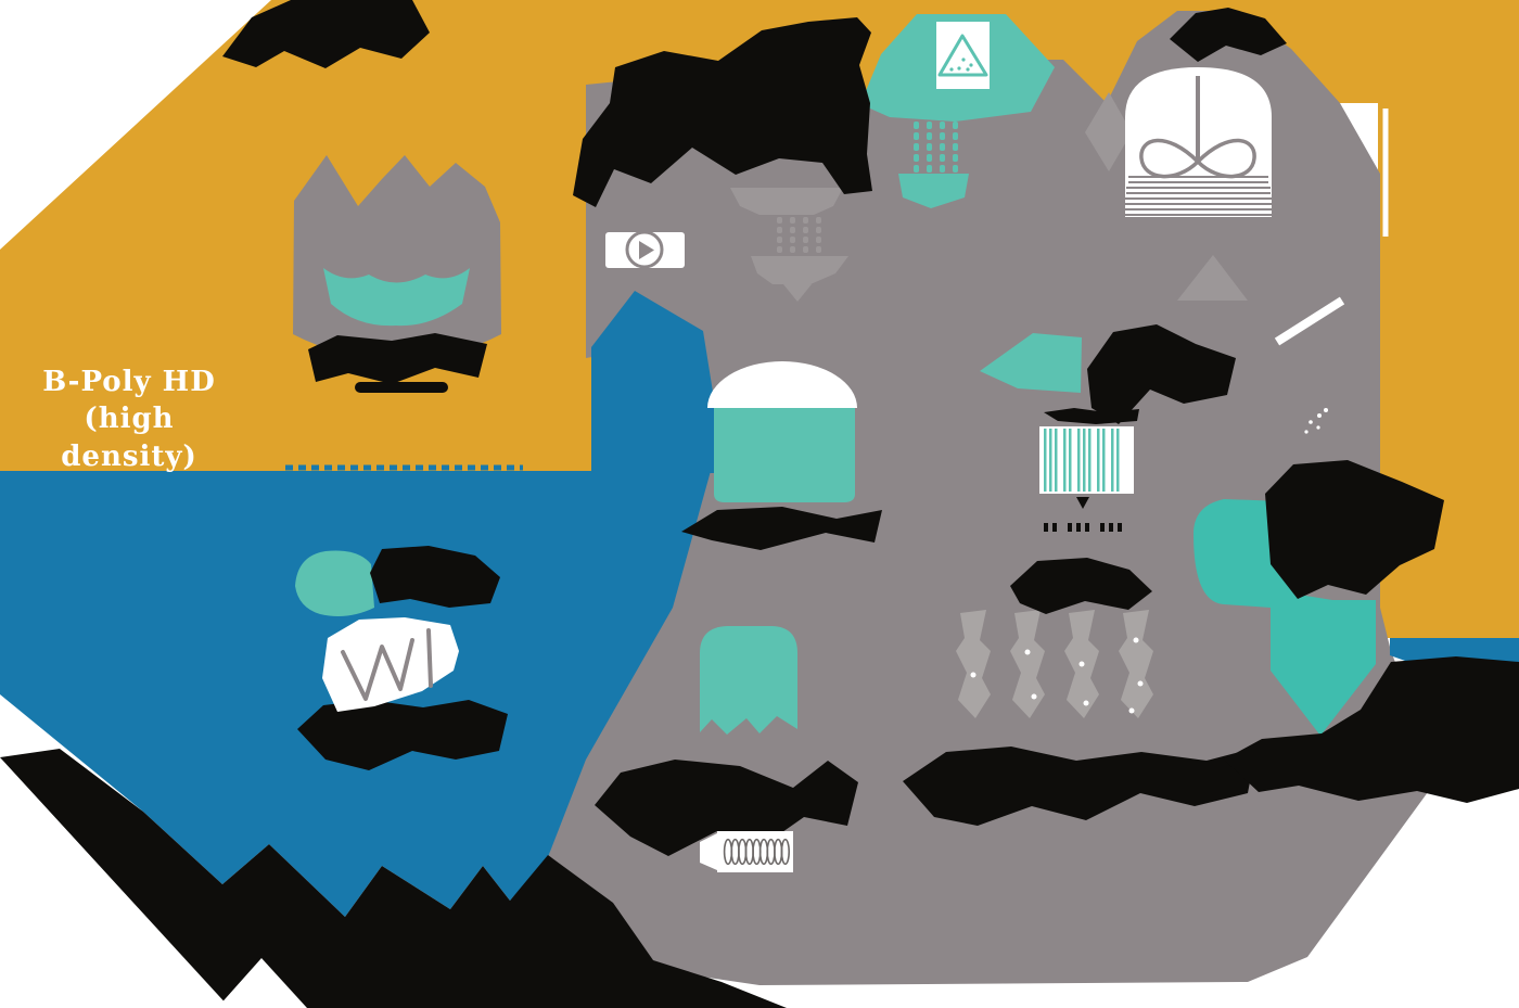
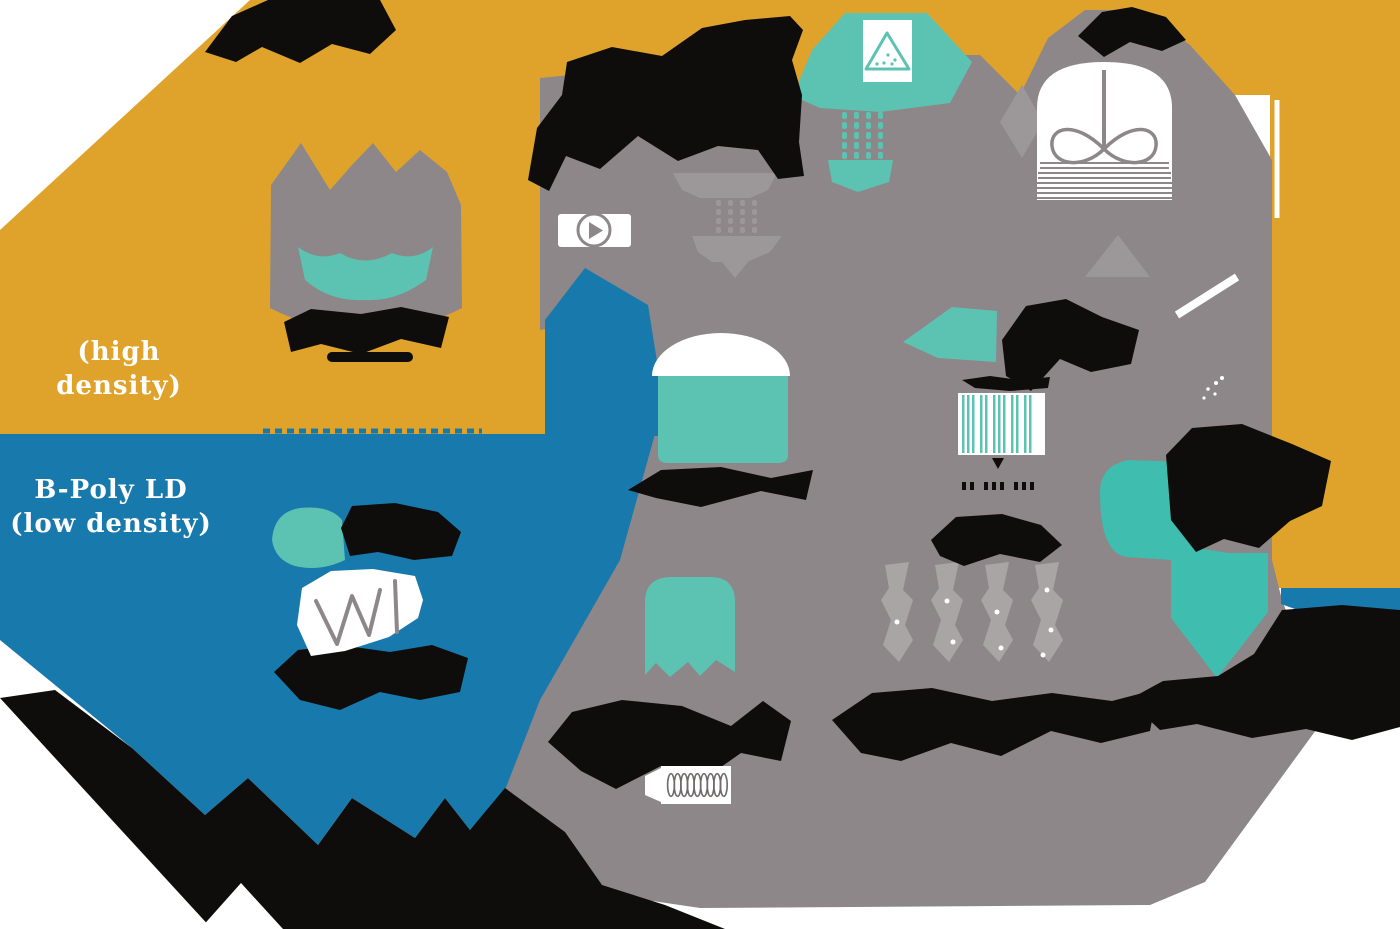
- B-Poly HD
  (high density)
+ B-Poly LD
+ (low density)
